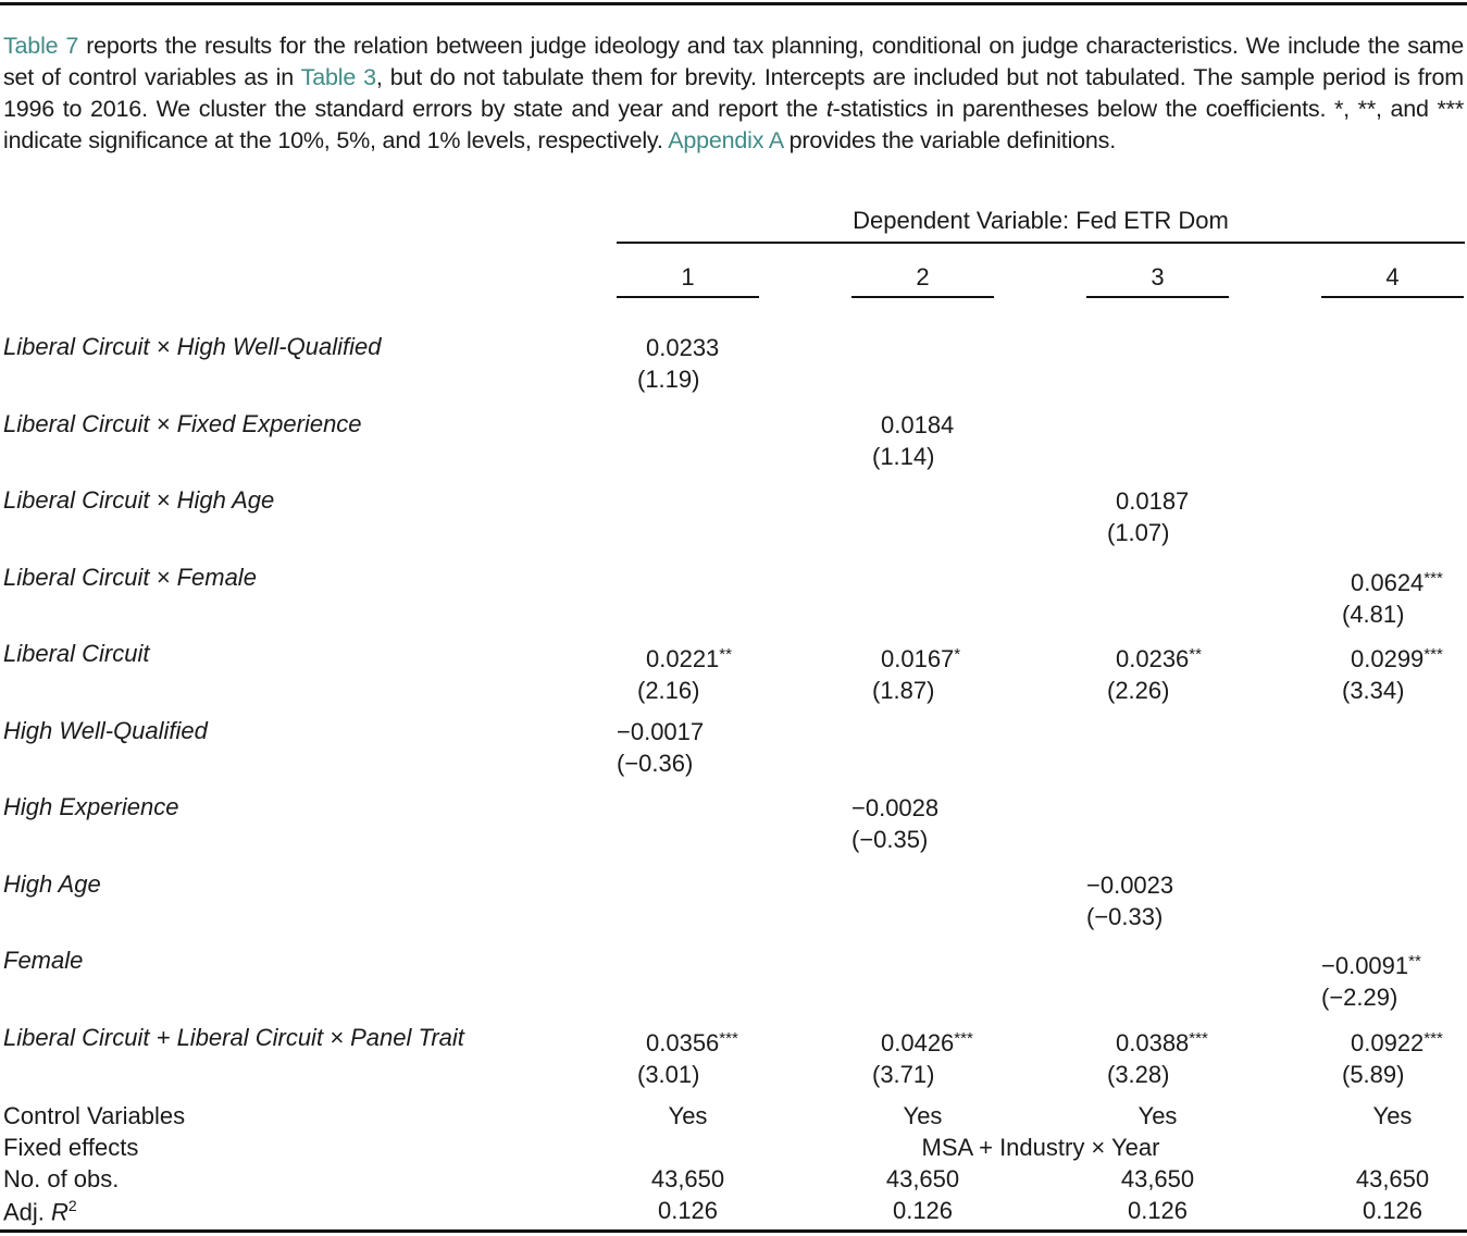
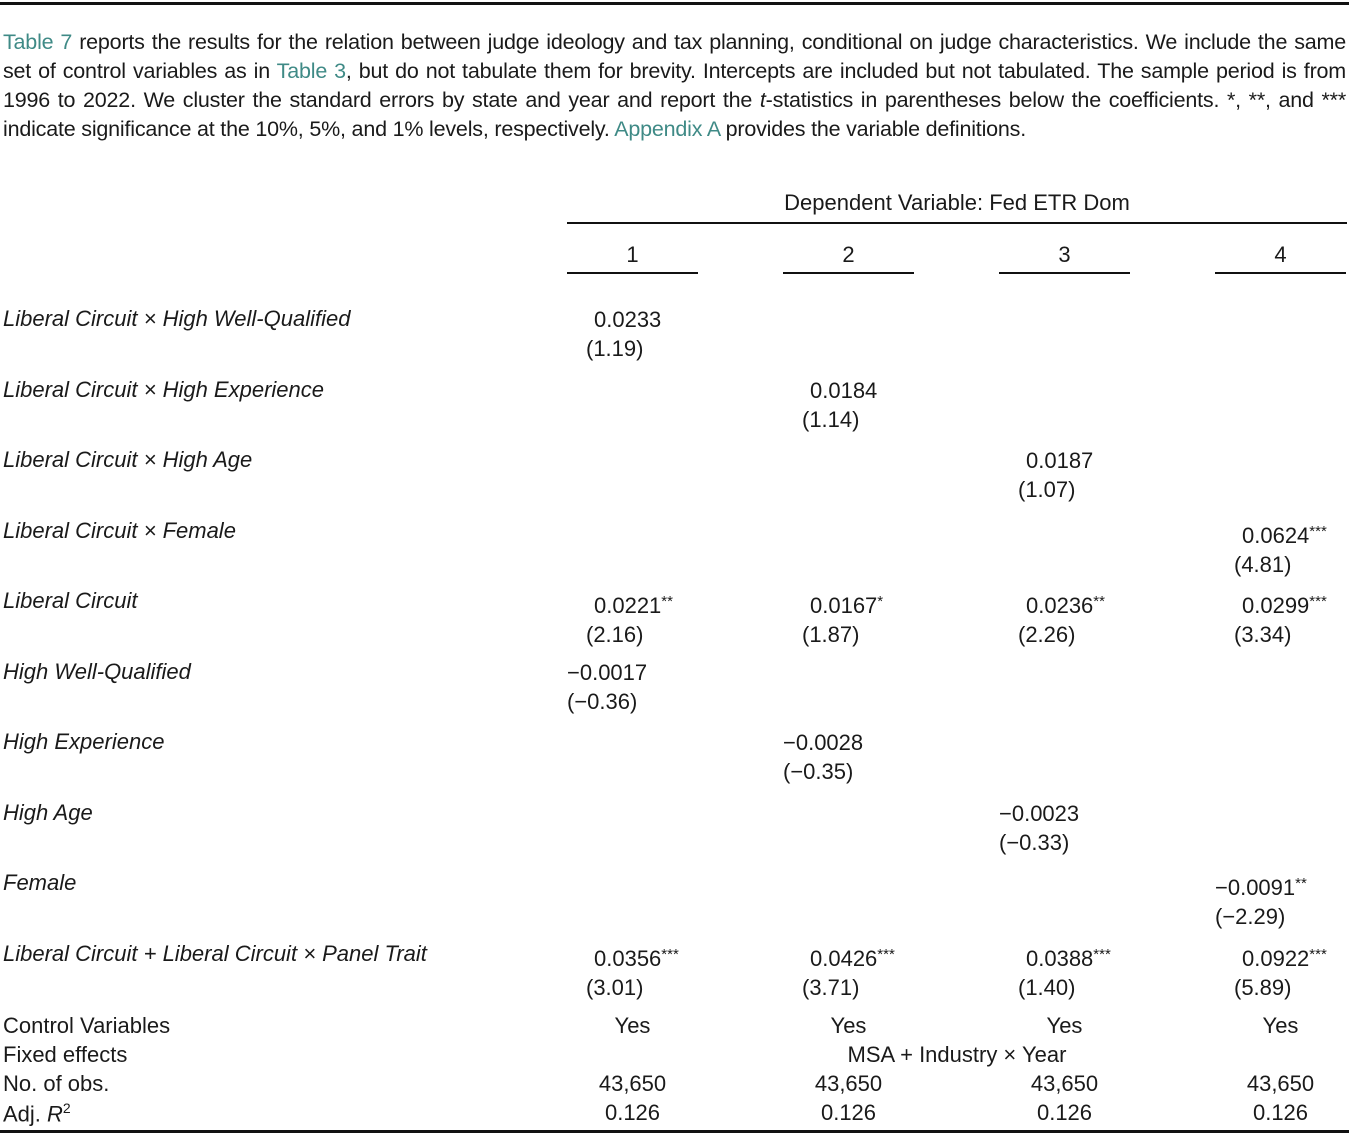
- Table 7 reports the results for the relation between judge ideology and tax planning, conditional on judge characteristics. We include the same set of control variables as in Table 3, but do not tabulate them for brevity. Intercepts are included but not tabulated. The sample period is from 1996 to 2016. We cluster the standard errors by state and year and report the t-statistics in parentheses below the coefficients. *, **, and *** indicate significance at the 10%, 5%, and 1% levels, respectively. Appendix A provides the variable definitions.
+ Table 7 reports the results for the relation between judge ideology and tax planning, conditional on judge characteristics. We include the same set of control variables as in Table 3, but do not tabulate them for brevity. Intercepts are included but not tabulated. The sample period is from 1996 to 2022. We cluster the standard errors by state and year and report the t-statistics in parentheses below the coefficients. *, **, and *** indicate significance at the 10%, 5%, and 1% levels, respectively. Appendix A provides the variable definitions.
  Dependent Variable: Fed ETR Dom
  1
  2
  3
  4
  Liberal Circuit × High Well-Qualified
  0.0233
  (1.19)
- Liberal Circuit × Fixed Experience
+ Liberal Circuit × High Experience
  0.0184
  (1.14)
  Liberal Circuit × High Age
  0.0187
  (1.07)
  Liberal Circuit × Female
  0.0624***
  (4.81)
  Liberal Circuit
  0.0221**
  (2.16)
  0.0167*
  (1.87)
  0.0236**
  (2.26)
  0.0299***
  (3.34)
  High Well-Qualified
  −0.0017
  (−0.36)
  High Experience
  −0.0028
  (−0.35)
  High Age
  −0.0023
  (−0.33)
  Female
  −0.0091**
  (−2.29)
  Liberal Circuit + Liberal Circuit × Panel Trait
  0.0356***
  (3.01)
  0.0426***
  (3.71)
  0.0388***
- (3.28)
+ (1.40)
  0.0922***
  (5.89)
  Control Variables
  Yes
  Yes
  Yes
  Yes
  Fixed effects
  MSA + Industry × Year
  No. of obs.
  43,650
  43,650
  43,650
  43,650
  Adj. R2
  0.126
  0.126
  0.126
  0.126
